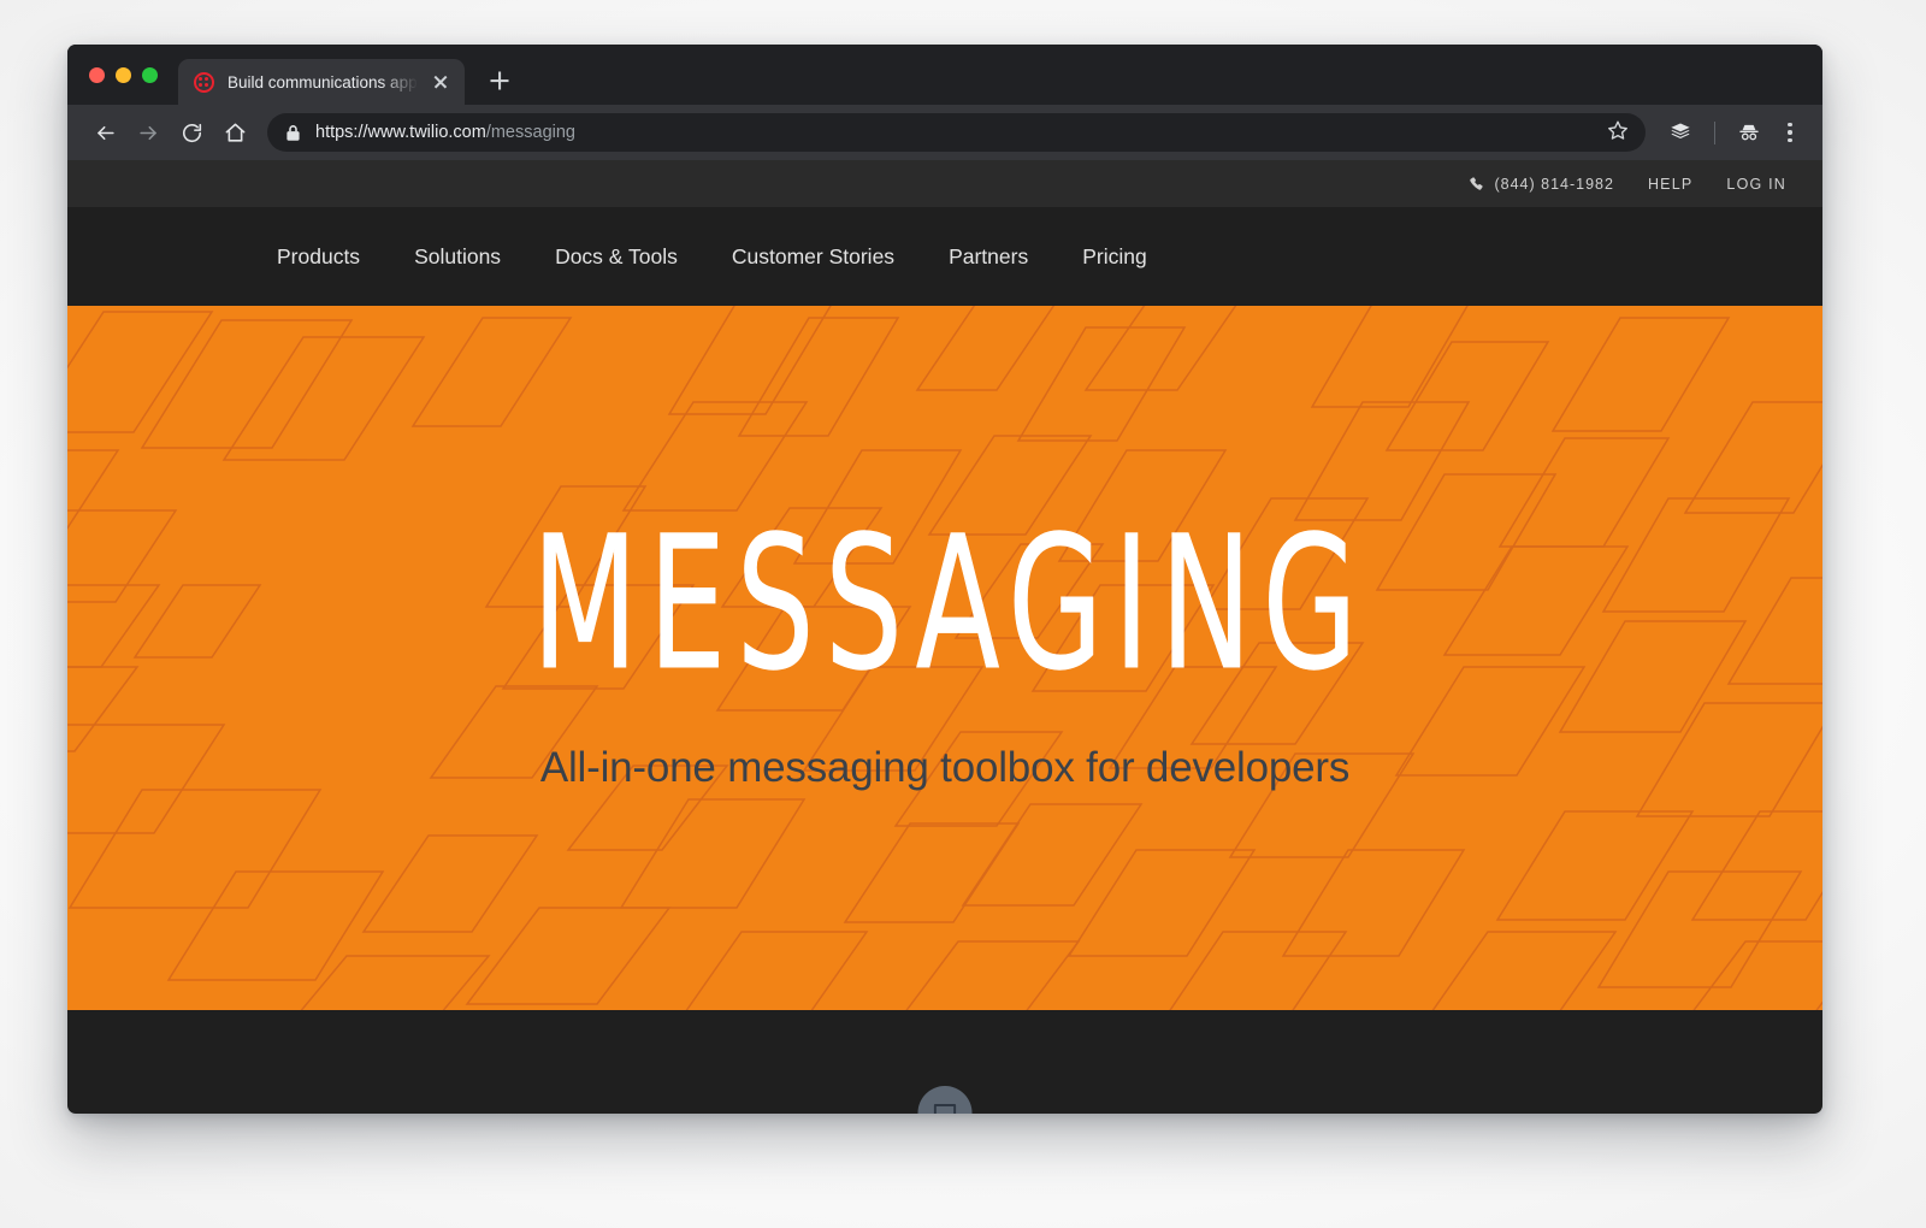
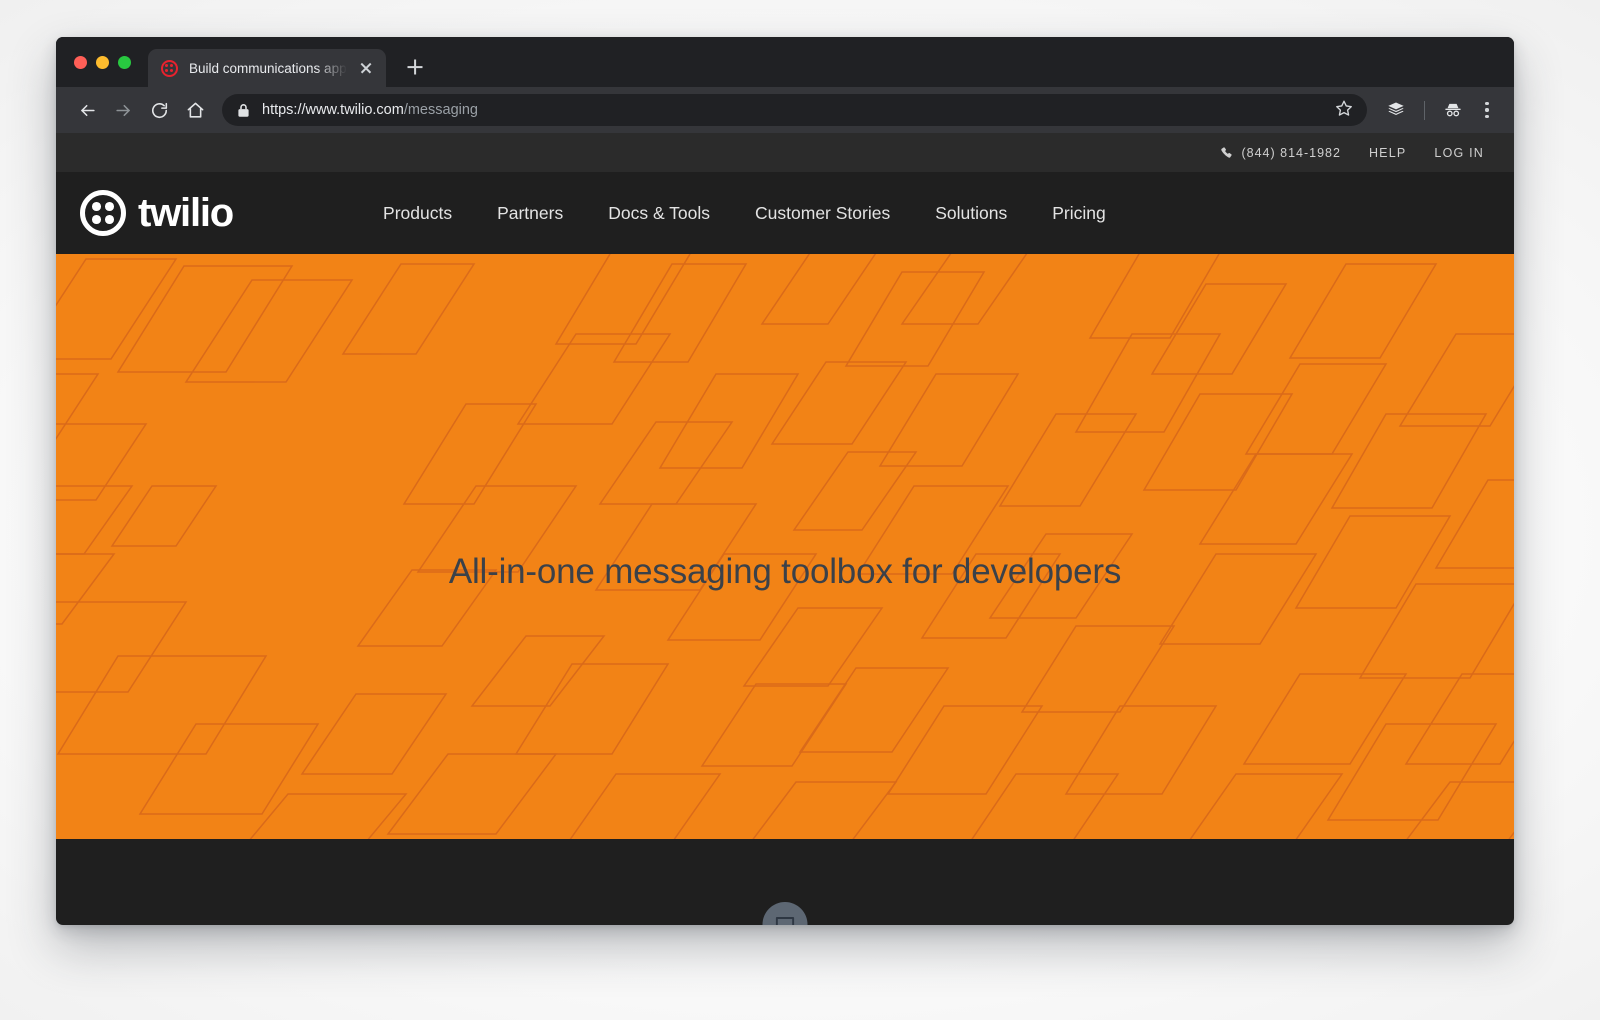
  Build communications apps
  https://www.twilio.com/messaging
  (844) 814-1982
  HELP
  LOG IN
+ twilio
  Products
- Solutions
+ Partners
  Docs & Tools
  Customer Stories
- Partners
+ Solutions
  Pricing
- MESSAGING
  All-in-one messaging toolbox for developers
